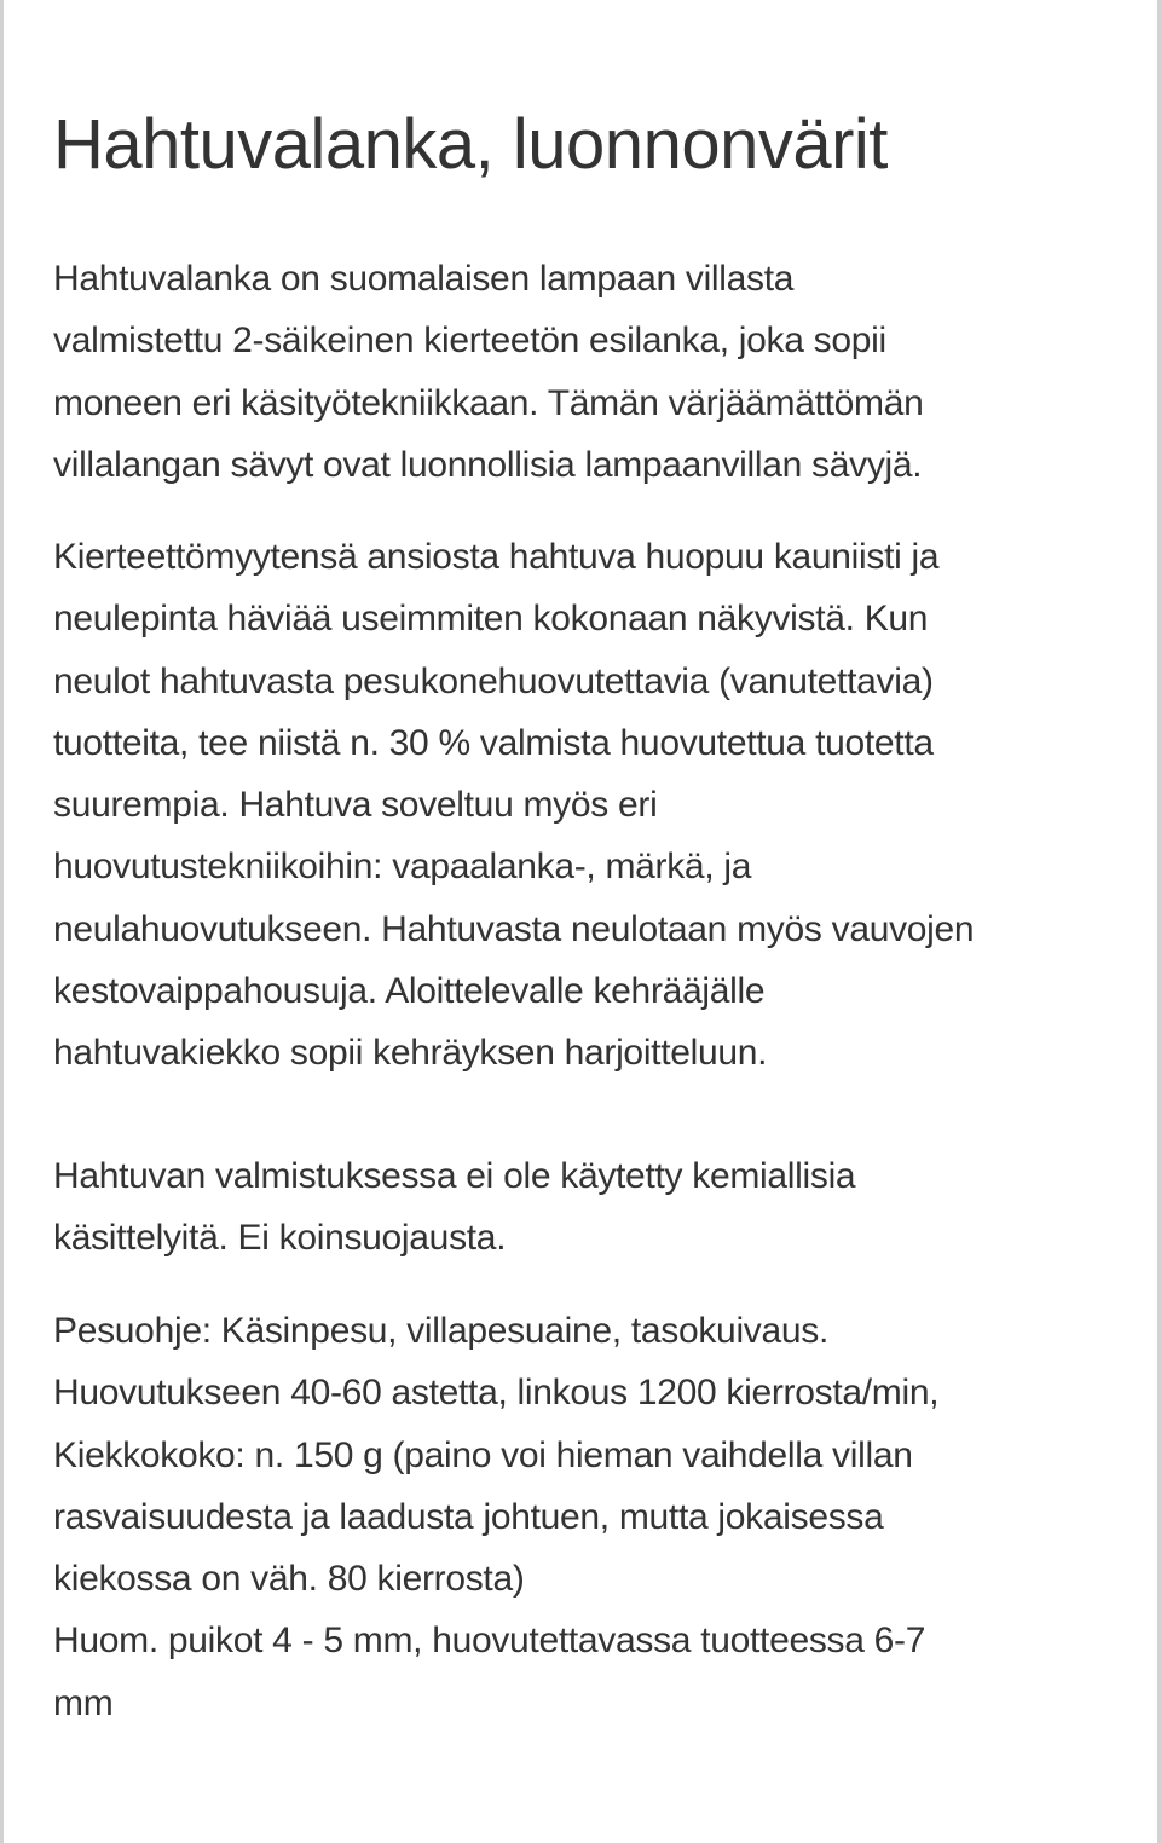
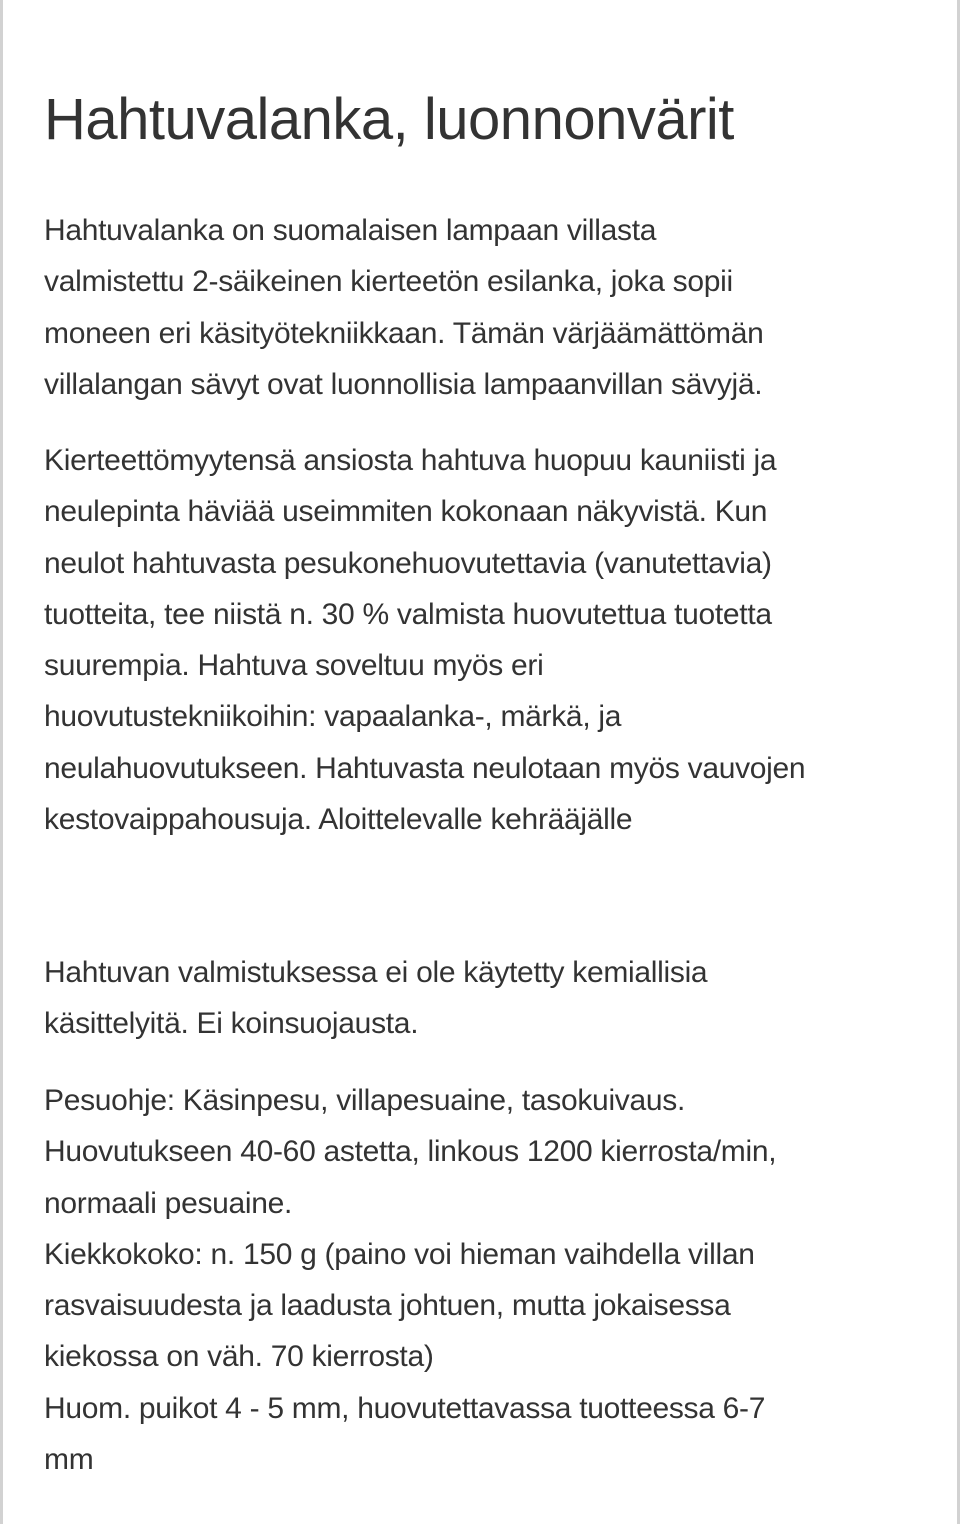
  Hahtuvalanka, luonnonvärit
  Hahtuvalanka on suomalaisen lampaan villasta
  valmistettu 2-säikeinen kierteetön esilanka, joka sopii
  moneen eri käsityötekniikkaan. Tämän värjäämättömän
  villalangan sävyt ovat luonnollisia lampaanvillan sävyjä.
  Kierteettömyytensä ansiosta hahtuva huopuu kauniisti ja
  neulepinta häviää useimmiten kokonaan näkyvistä. Kun
  neulot hahtuvasta pesukonehuovutettavia (vanutettavia)
  tuotteita, tee niistä n. 30 % valmista huovutettua tuotetta
  suurempia. Hahtuva soveltuu myös eri
  huovutustekniikoihin: vapaalanka-, märkä, ja
  neulahuovutukseen. Hahtuvasta neulotaan myös vauvojen
  kestovaippahousuja. Aloittelevalle kehrääjälle
- hahtuvakiekko sopii kehräyksen harjoitteluun.
  Hahtuvan valmistuksessa ei ole käytetty kemiallisia
  käsittelyitä. Ei koinsuojausta.
  Pesuohje: Käsinpesu, villapesuaine, tasokuivaus.
  Huovutukseen 40-60 astetta, linkous 1200 kierrosta/min,
+ normaali pesuaine.
  Kiekkokoko: n. 150 g (paino voi hieman vaihdella villan
  rasvaisuudesta ja laadusta johtuen, mutta jokaisessa
- kiekossa on väh. 80 kierrosta)
+ kiekossa on väh. 70 kierrosta)
  Huom. puikot 4 - 5 mm, huovutettavassa tuotteessa 6-7
  mm
